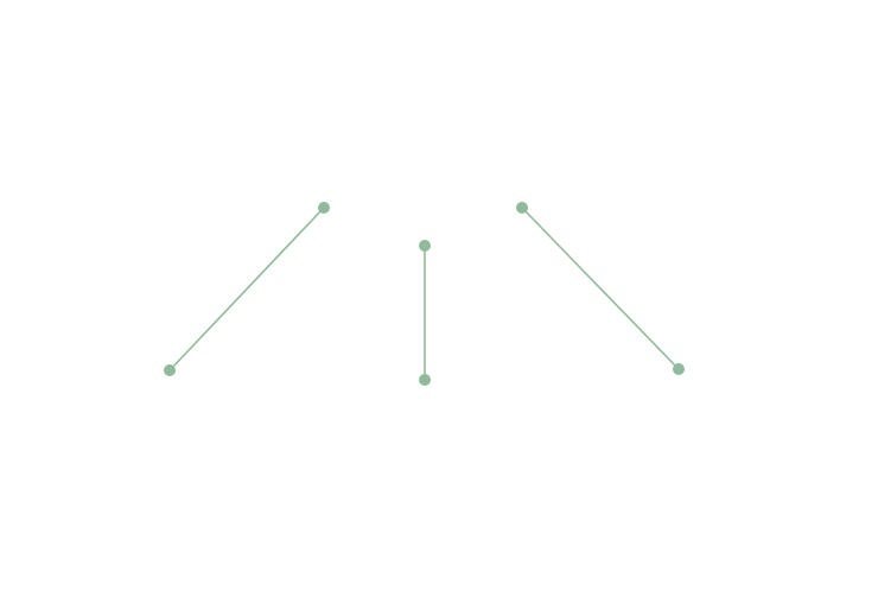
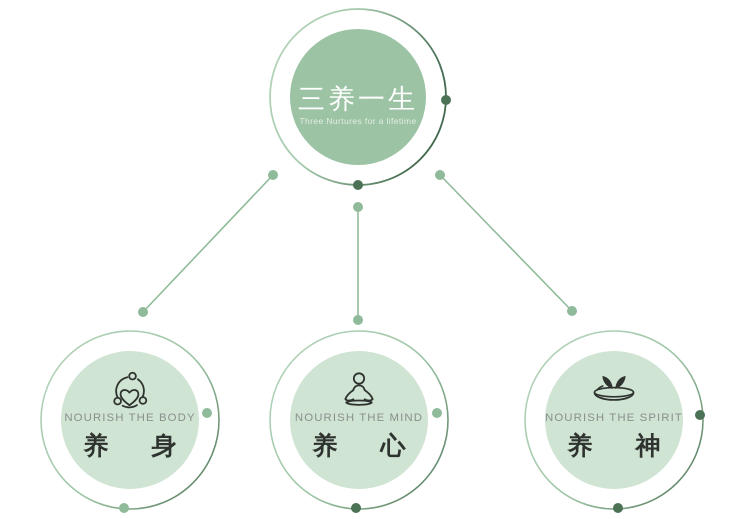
+ 三养一生
+ Three Nurtures for a lifetime
+ NOURISH THE BODY
+ 养 身
+ NOURISH THE MIND
+ 养 心
+ NOURISH THE SPIRIT
+ 养 神
